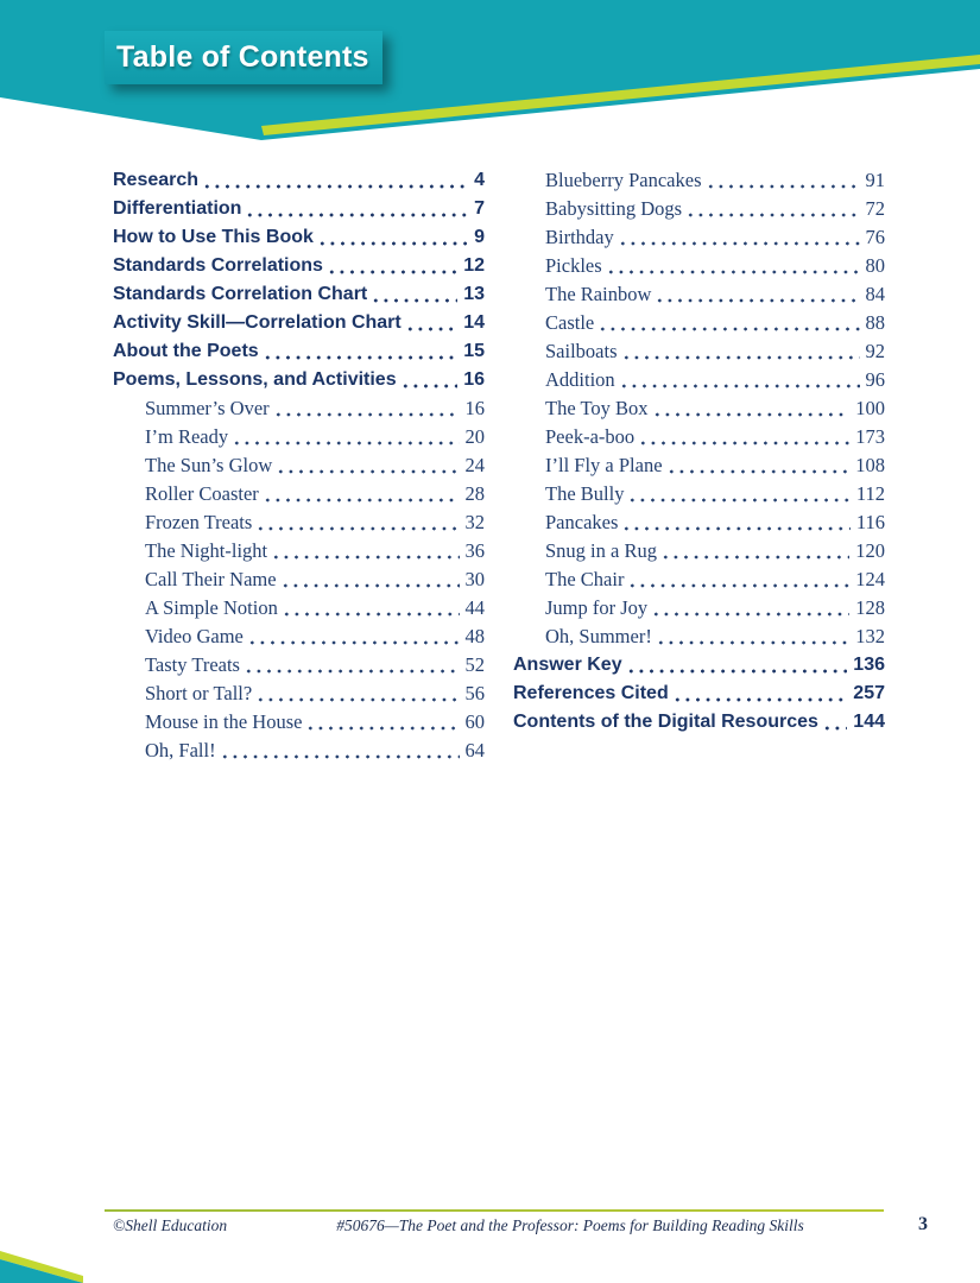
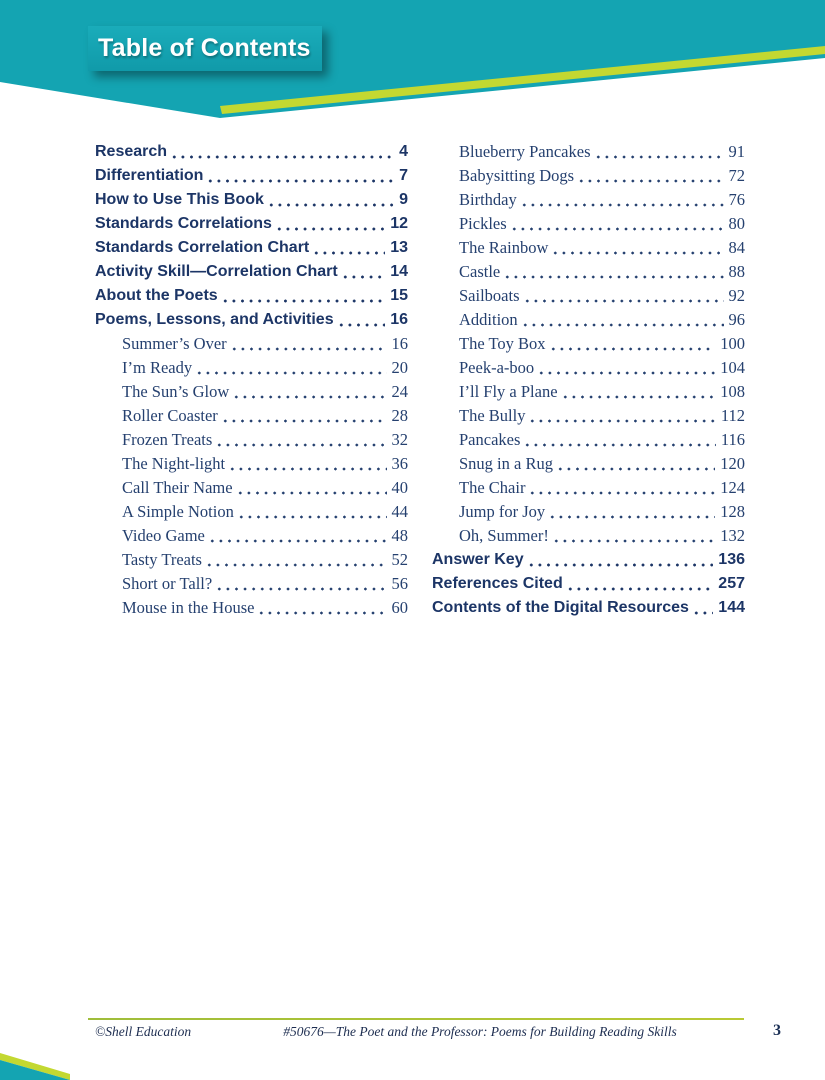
  Table of Contents
  Research
  4
  Differentiation
  7
  How to Use This Book
  9
  Standards Correlations
  12
  Standards Correlation Chart
  13
  Activity Skill—Correlation Chart
  14
  About the Poets
  15
  Poems, Lessons, and Activities
  16
  Summer’s Over
  16
  I’m Ready
  20
  The Sun’s Glow
  24
  Roller Coaster
  28
  Frozen Treats
  32
  The Night-light
  36
  Call Their Name
- 30
+ 40
  A Simple Notion
  44
  Video Game
  48
  Tasty Treats
  52
  Short or Tall?
  56
  Mouse in the House
  60
- Oh, Fall!
- 64
  Blueberry Pancakes
  91
  Babysitting Dogs
  72
  Birthday
  76
  Pickles
  80
  The Rainbow
  84
  Castle
  88
  Sailboats
  92
  Addition
  96
  The Toy Box
  100
  Peek-a-boo
- 173
+ 104
  I’ll Fly a Plane
  108
  The Bully
  112
  Pancakes
  116
  Snug in a Rug
  120
  The Chair
  124
  Jump for Joy
  128
  Oh, Summer!
  132
  Answer Key
  136
  References Cited
  257
  Contents of the Digital Resources
  144
  ©Shell Education
  #50676—The Poet and the Professor: Poems for Building Reading Skills
  3
